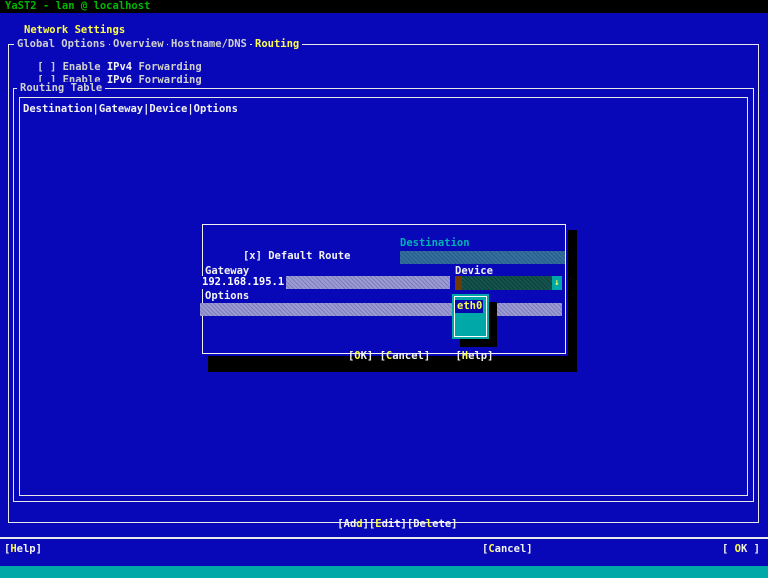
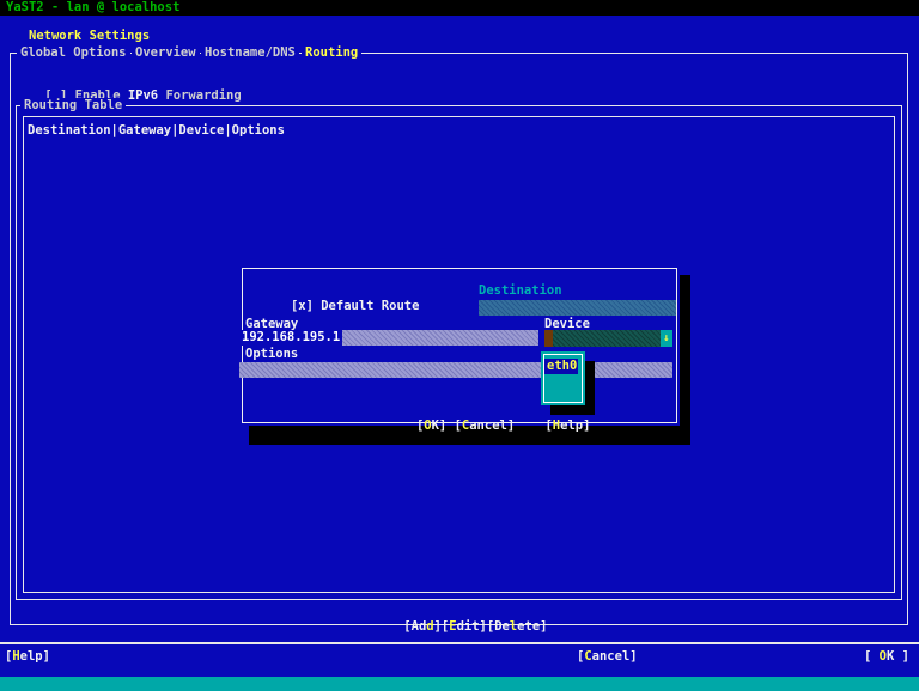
  YaST2 - lan @ localhost
  Network Settings
  Global Options
  Overview
  Hostname/DNS
  Routing
- [ ] Enable IPv4 Forwarding
  [ ] Enable IPv6 Forwarding
  Routing Table
  Destination|Gateway|Device|Options
  [x] Default Route
  Destination
  Gateway
  192.168.195.1
  Device
  ↓
  Options
  [OK] [Cancel] [Help]
  eth0
  [Add][Edit][Delete]
  [Help]
  [Cancel]
  [ OK ]
